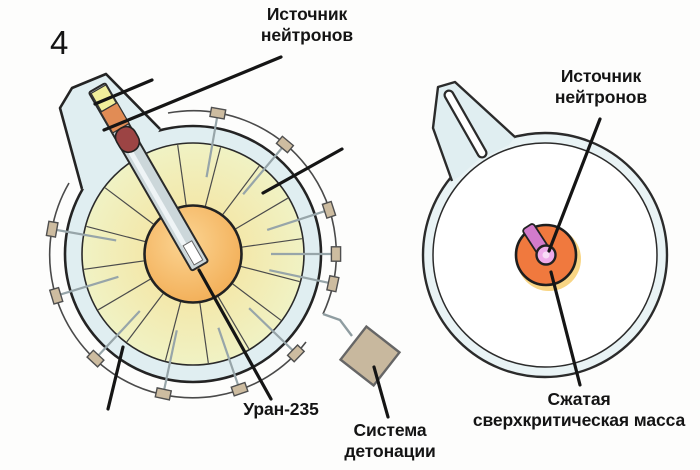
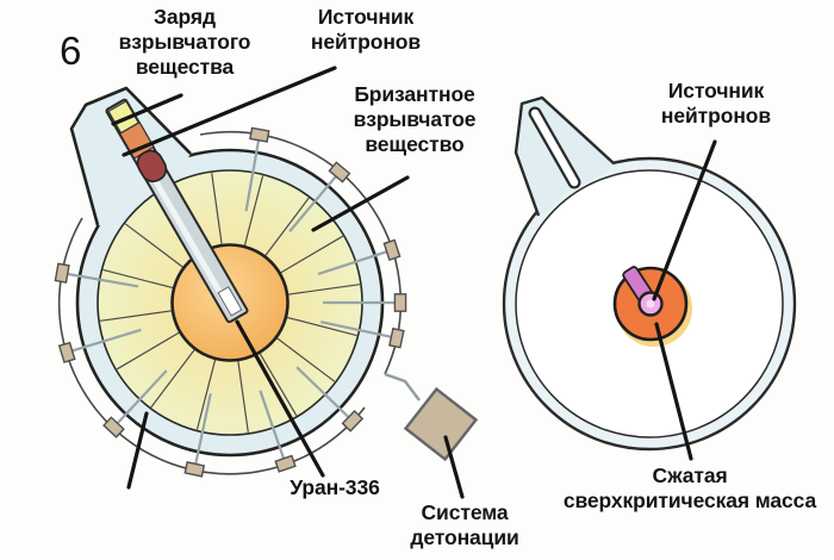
- 4
+ 6
+ Заряд
+ взрывчатого
+ вещества
  Источник
  нейтронов
+ Бризантное
+ взрывчатое
+ вещество
  Источник
  нейтронов
- Уран-235
+ Уран-336
  Система
  детонации
  Сжатая
  сверхкритическая масса
